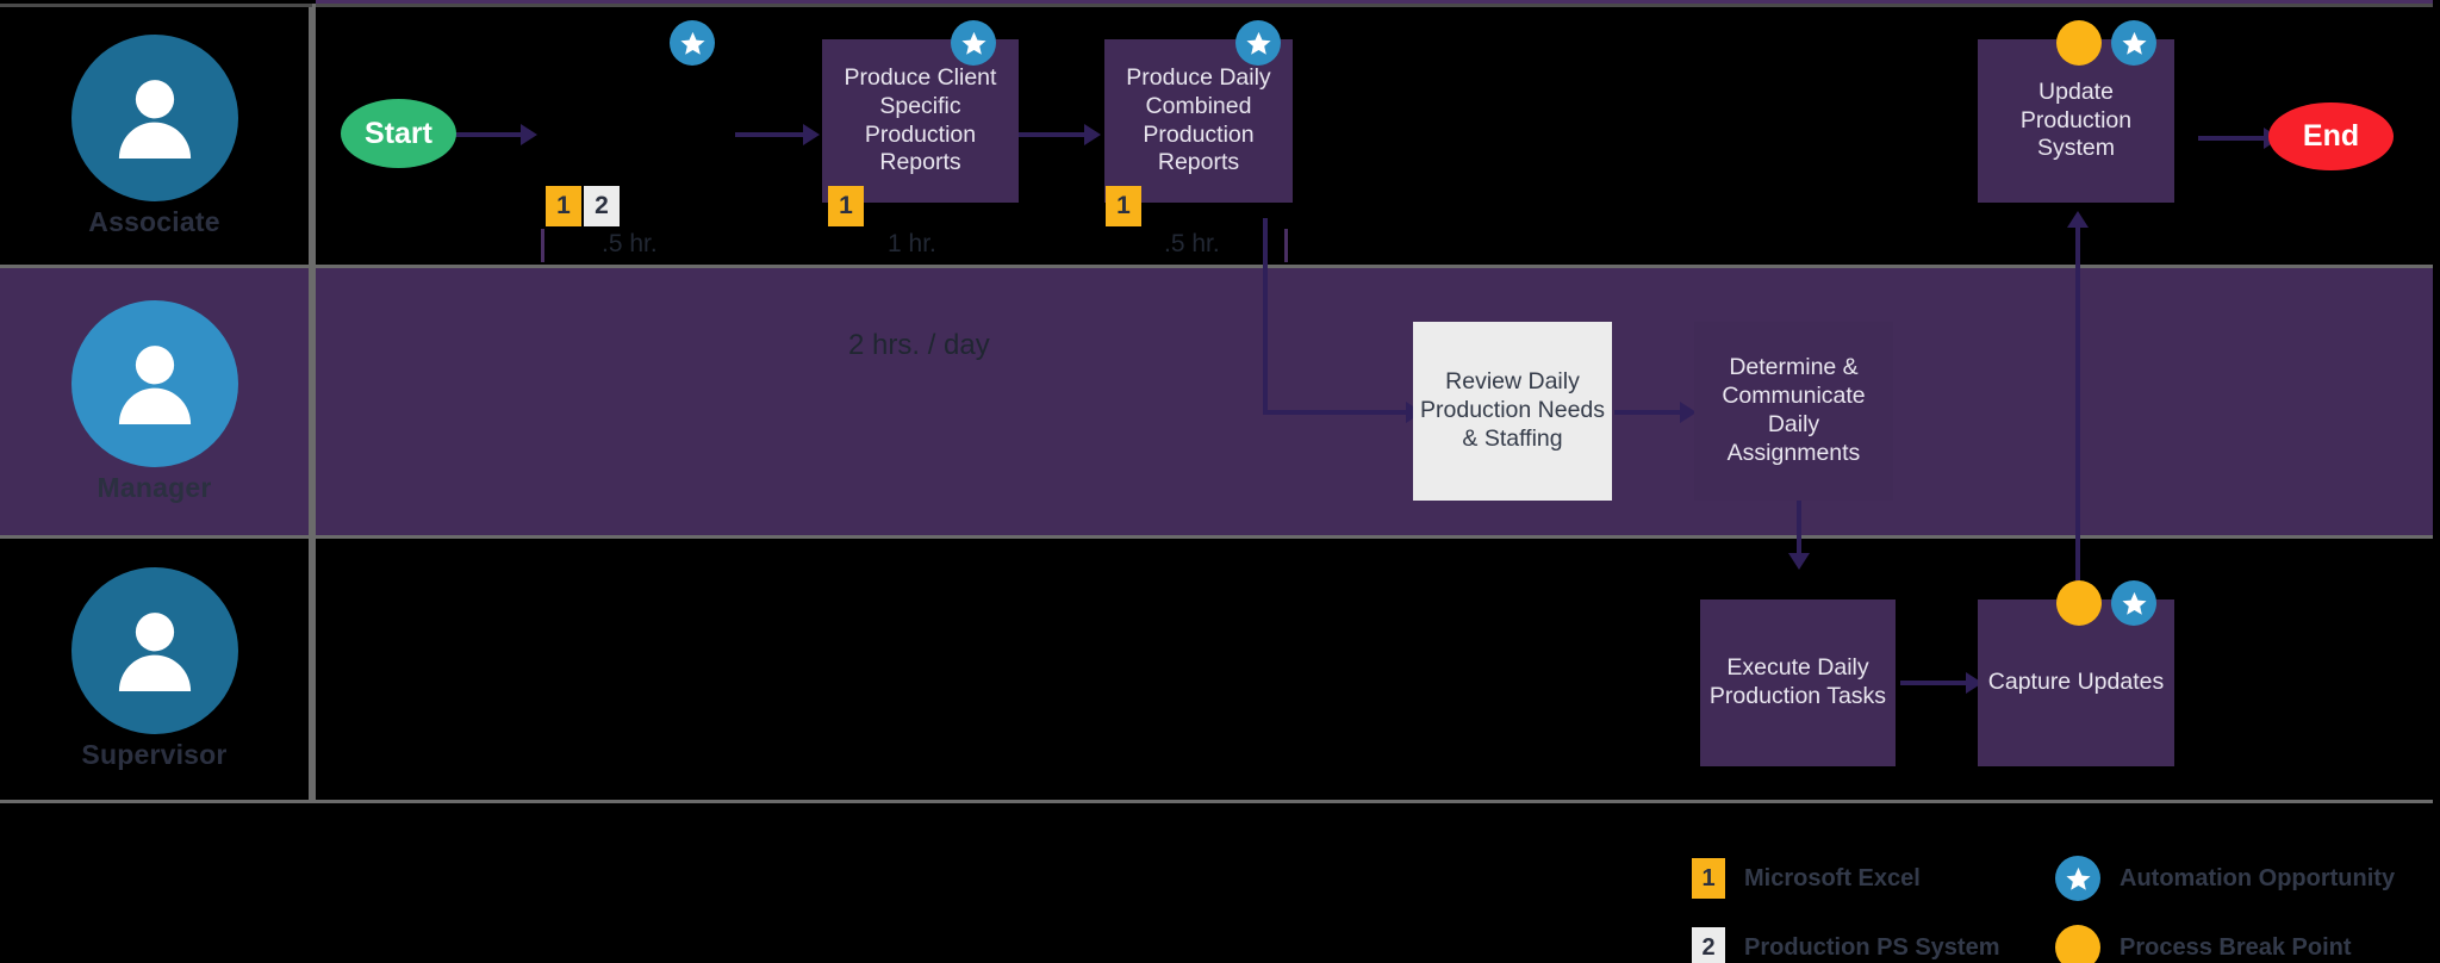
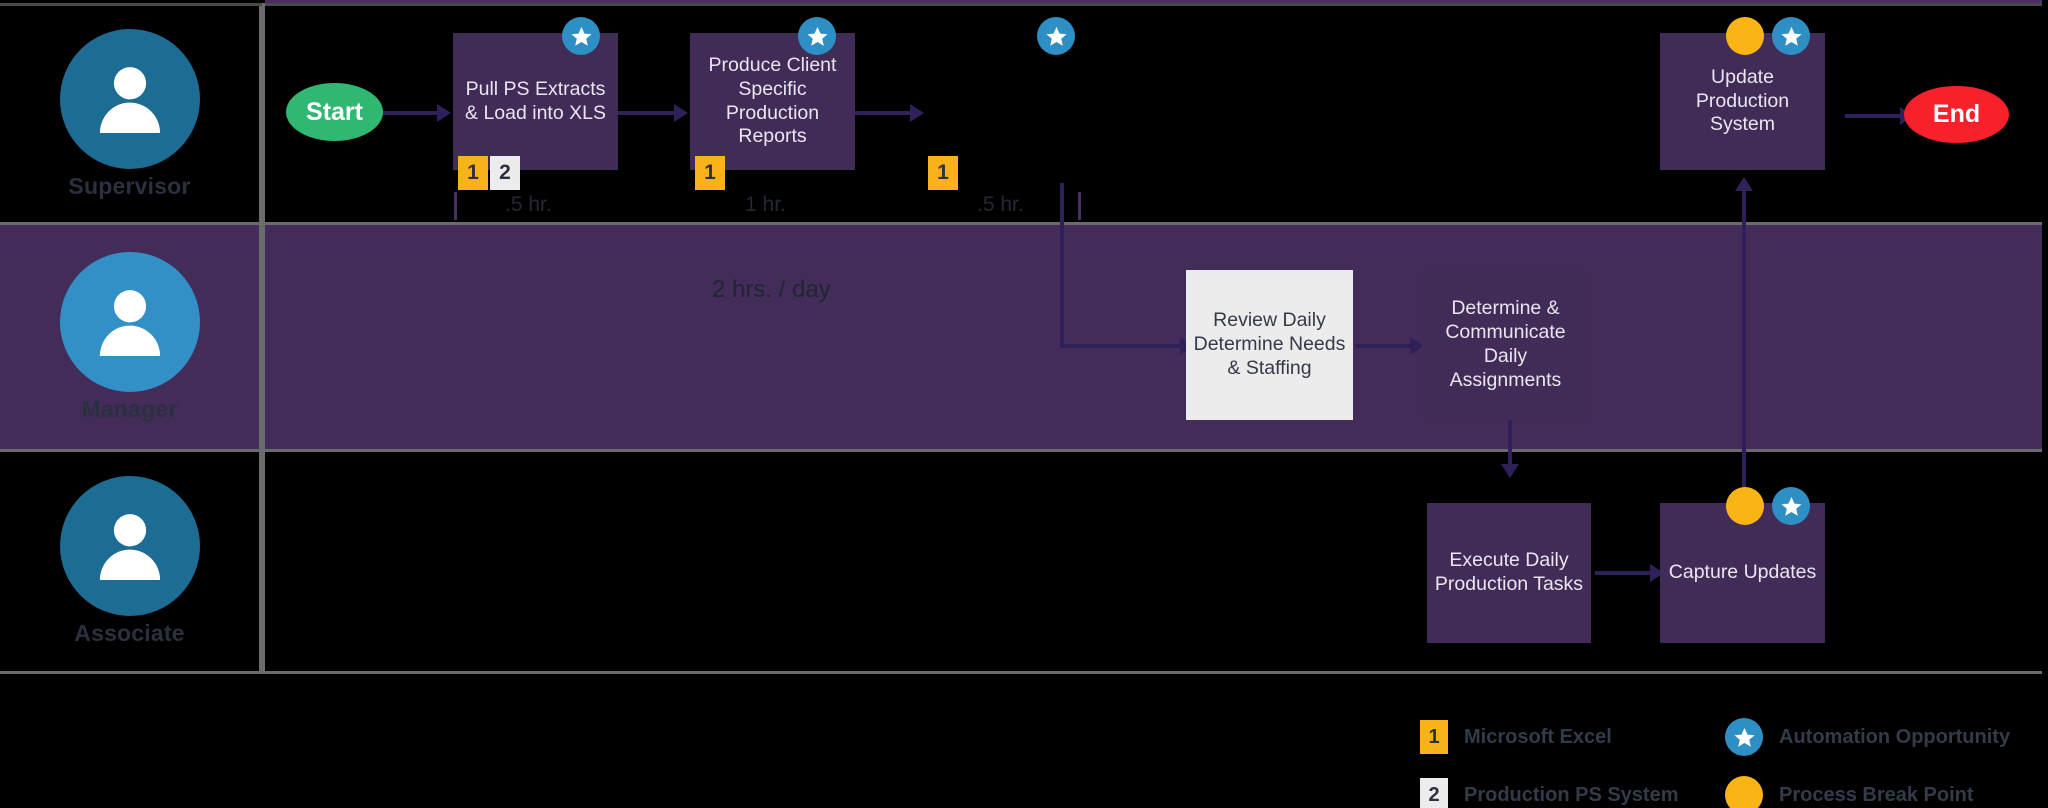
- Associate
+ Supervisor
  Manager
- Supervisor
+ Associate
  Start
+ Pull PS Extracts & Load into XLS
  1
  2
  .5 hr.
  Produce Client Specific Production Reports
  1
  1 hr.
- Produce Daily Combined Production Reports
  1
  .5 hr.
  2 hrs. / day
  Update Production System
  End
- Review Daily Production Needs & Staffing
+ Review Daily Determine Needs & Staffing
  Determine & Communicate Daily Assignments
  Execute Daily Production Tasks
  Capture Updates
  1
  Microsoft Excel
  2
  Production PS System
  Automation Opportunity
  Process Break Point
